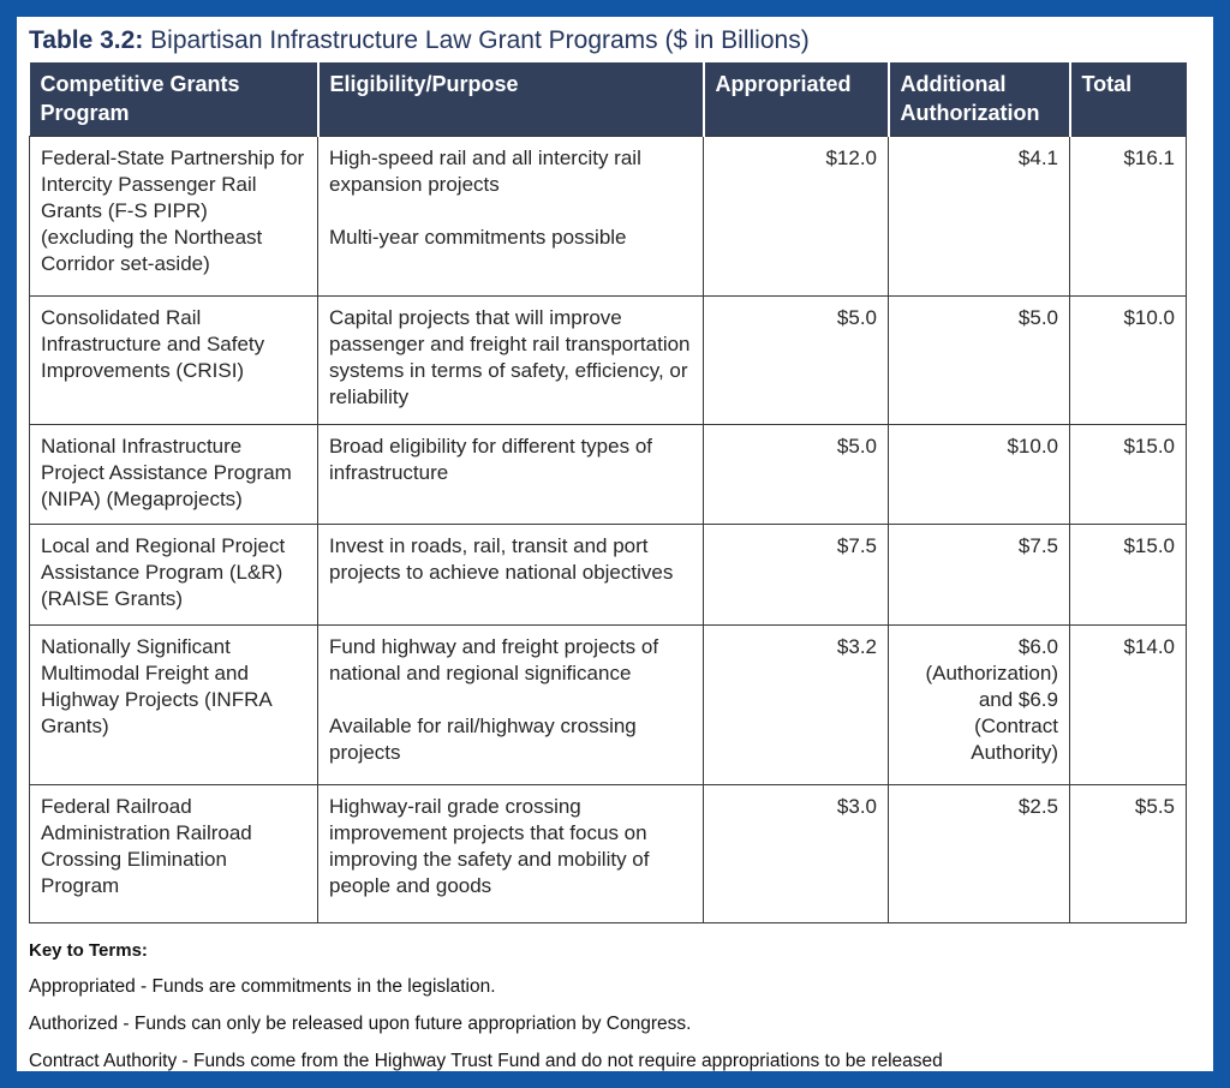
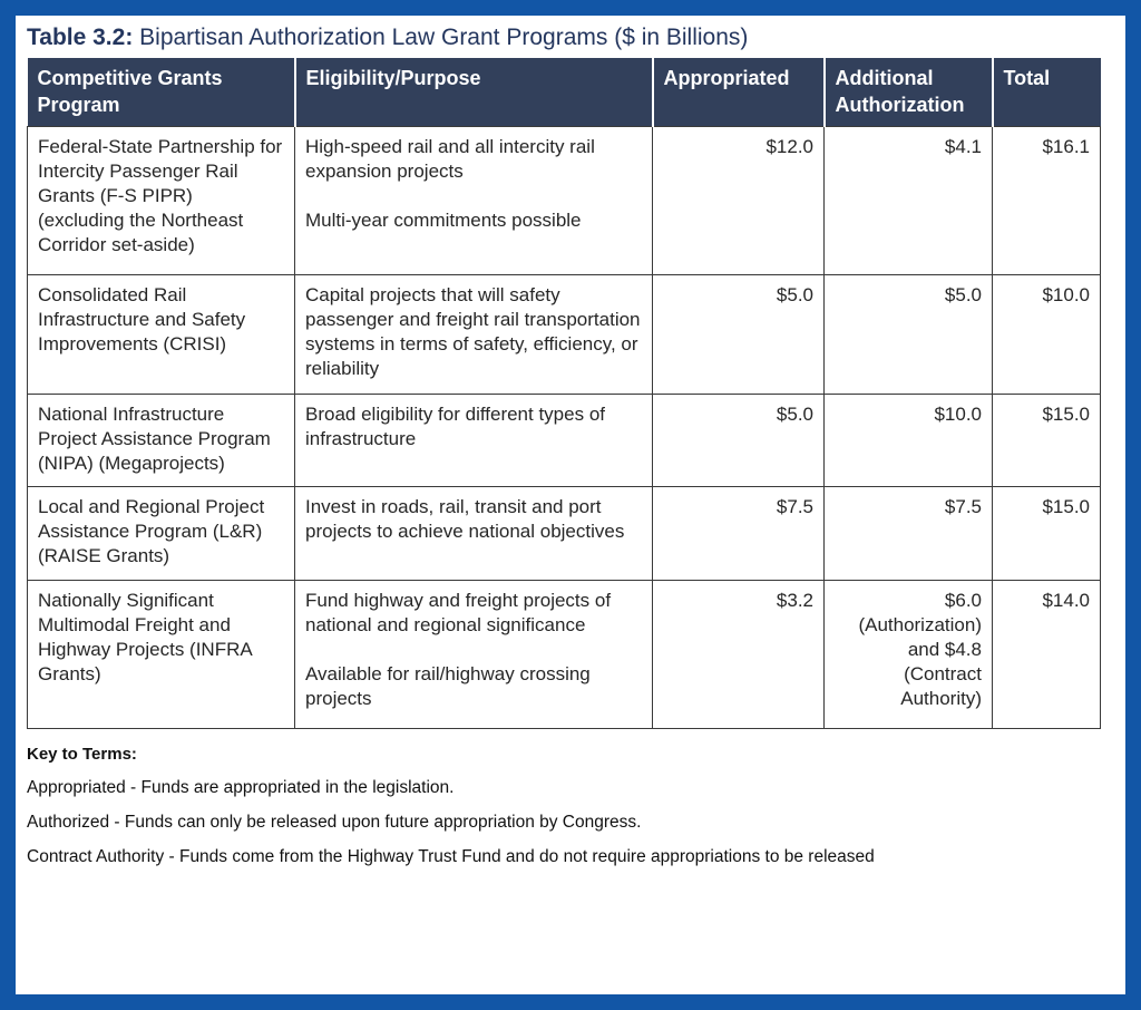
- Table 3.2: Bipartisan Infrastructure Law Grant Programs ($ in Billions)
+ Table 3.2: Bipartisan Authorization Law Grant Programs ($ in Billions)
  Competitive Grants Program	Eligibility/Purpose	Appropriated	Additional Authorization	Total
  Federal-State Partnership for Intercity Passenger Rail Grants (F-S PIPR) (excluding the Northeast Corridor set-aside)	High-speed rail and all intercity rail expansion projects Multi-year commitments possible	$12.0	$4.1	$16.1
- Consolidated Rail Infrastructure and Safety Improvements (CRISI)	Capital projects that will improve passenger and freight rail transportation systems in terms of safety, efficiency, or reliability	$5.0	$5.0	$10.0
+ Consolidated Rail Infrastructure and Safety Improvements (CRISI)	Capital projects that will safety passenger and freight rail transportation systems in terms of safety, efficiency, or reliability	$5.0	$5.0	$10.0
  National Infrastructure Project Assistance Program (NIPA) (Megaprojects)	Broad eligibility for different types of infrastructure	$5.0	$10.0	$15.0
  Local and Regional Project Assistance Program (L&R) (RAISE Grants)	Invest in roads, rail, transit and port projects to achieve national objectives	$7.5	$7.5	$15.0
- Nationally Significant Multimodal Freight and Highway Projects (INFRA Grants)	Fund highway and freight projects of national and regional significance Available for rail/highway crossing projects	$3.2	$6.0 (Authorization) and $6.9 (Contract Authority)	$14.0
+ Nationally Significant Multimodal Freight and Highway Projects (INFRA Grants)	Fund highway and freight projects of national and regional significance Available for rail/highway crossing projects	$3.2	$6.0 (Authorization) and $4.8 (Contract Authority)	$14.0
- Federal Railroad Administration Railroad Crossing Elimination Program	Highway-rail grade crossing improvement projects that focus on improving the safety and mobility of people and goods	$3.0	$2.5	$5.5
  Key to Terms:
- Appropriated - Funds are commitments in the legislation.
+ Appropriated - Funds are appropriated in the legislation.
  Authorized - Funds can only be released upon future appropriation by Congress.
  Contract Authority - Funds come from the Highway Trust Fund and do not require appropriations to be released
